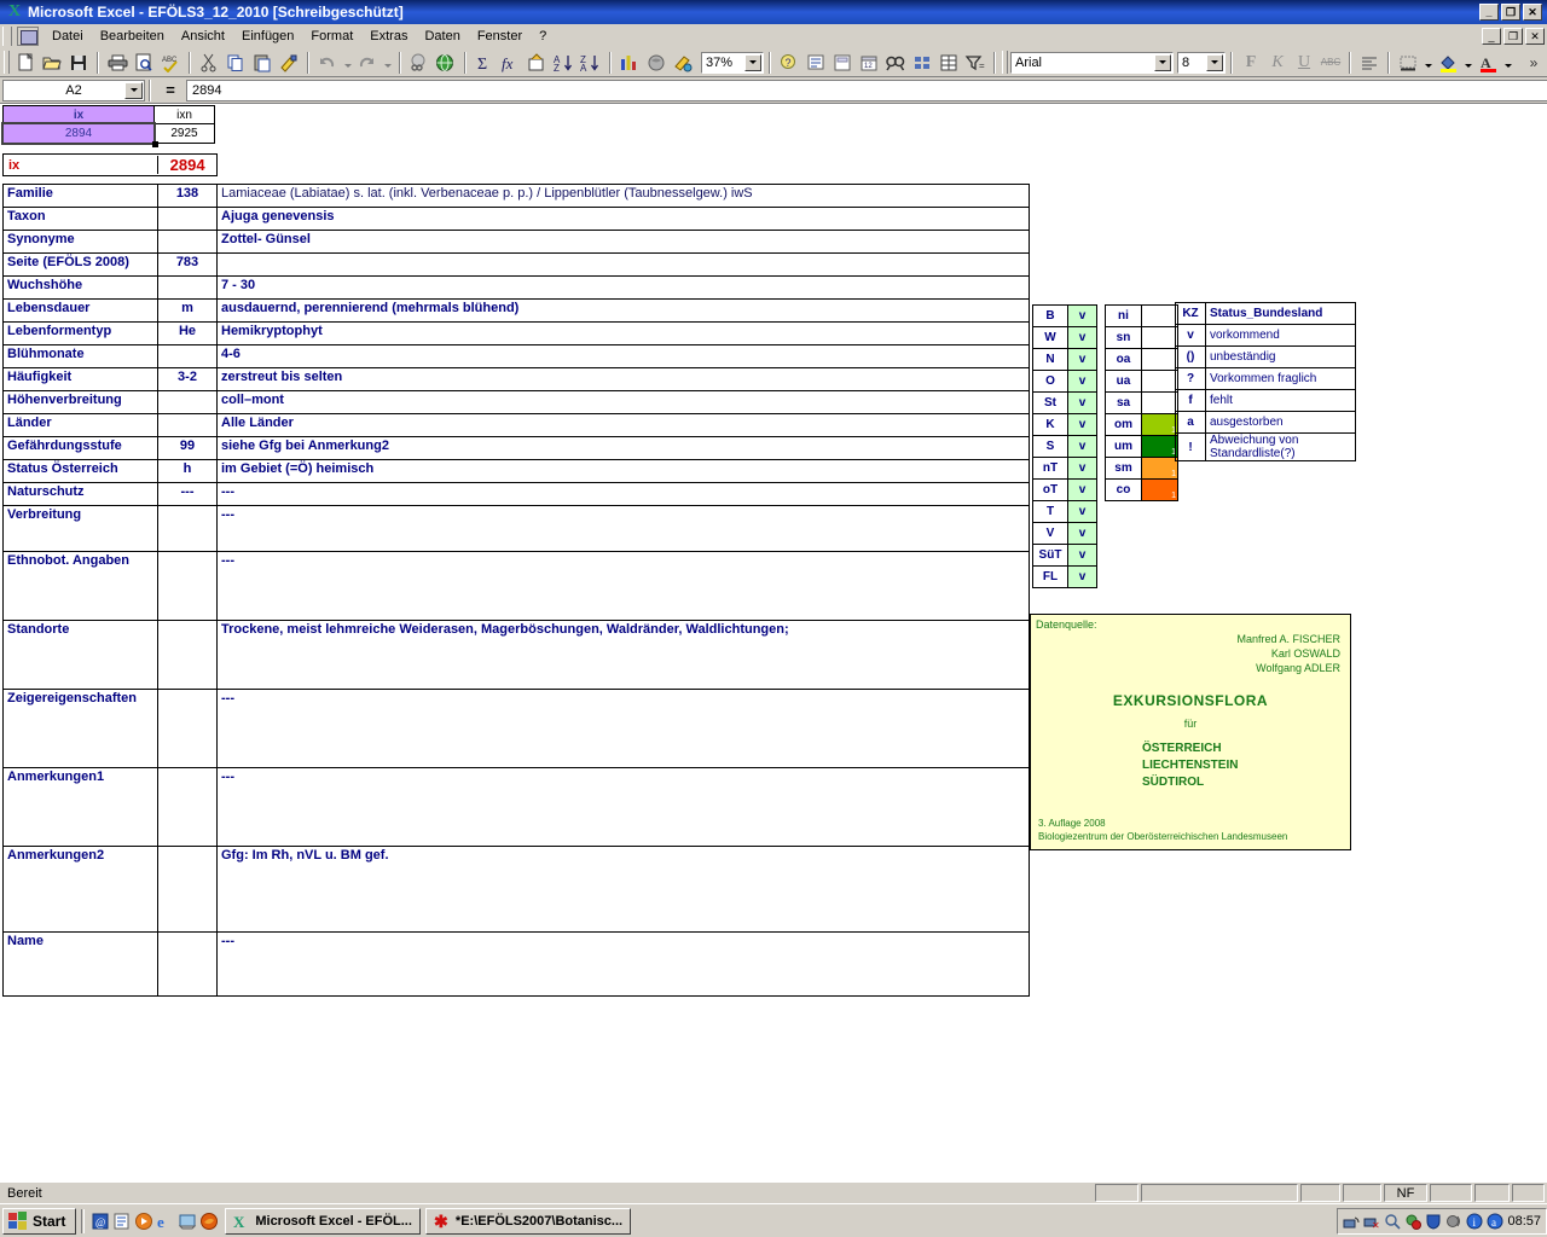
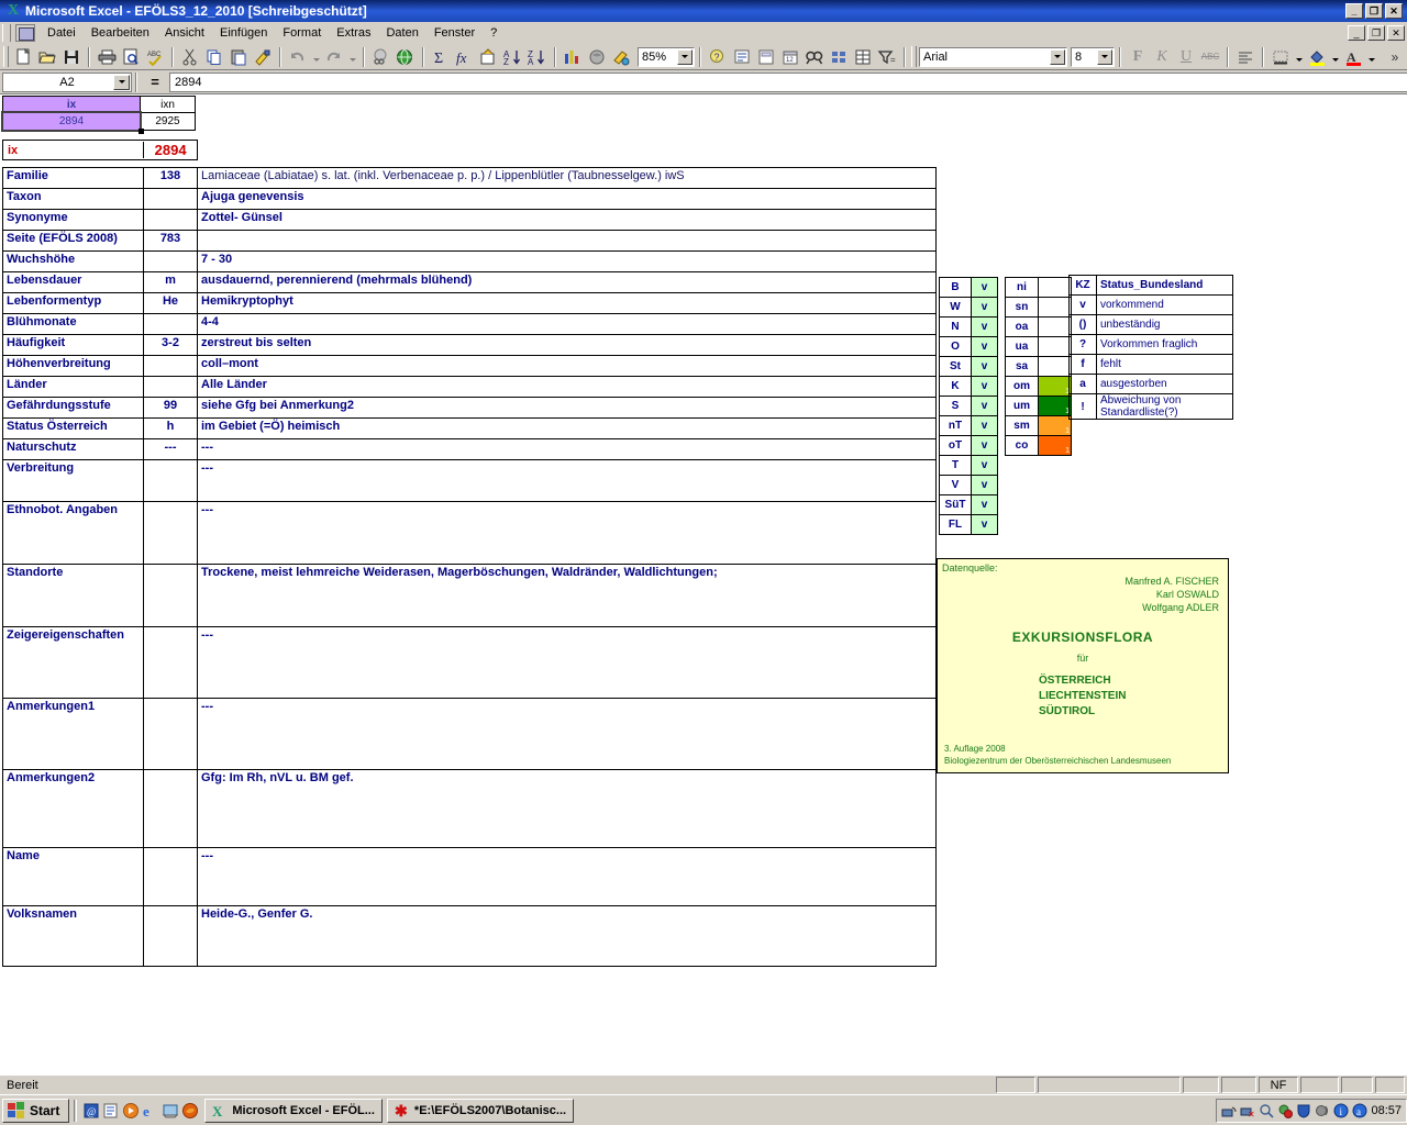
  X
  Microsoft Excel - EFÖLS3_12_2010 [Schreibgeschützt]
  _
  ❐
  ✕
  Datei
  Bearbeiten
  Ansicht
  Einfügen
  Format
  Extras
  Daten
  Fenster
  ?
  _
  ❐
  ✕
  Σ
  fx
  A
  Z
  Z
  A
- 37%
+ 85%
  ?
  =
  Arial
  8
  F
  K
  U
  ABC
  A
  »
  A2
  =
  2894
  ix
  ixn
  2894
  2925
  ix
  2894
  Familie	138	Lamiaceae (Labiatae) s. lat. (inkl. Verbenaceae p. p.) / Lippenblütler (Taubnesselgew.) iwS
  Taxon		Ajuga genevensis
  Synonyme		Zottel- Günsel
  Seite (EFÖLS 2008)	783
  Wuchshöhe		7 - 30
  Lebensdauer	m	ausdauernd, perennierend (mehrmals blühend)
  Lebenformentyp	He	Hemikryptophyt
- Blühmonate		4-6
+ Blühmonate		4-4
  Häufigkeit	3-2	zerstreut bis selten
  Höhenverbreitung		coll–mont
  Länder		Alle Länder
  Gefährdungsstufe	99	siehe Gfg bei Anmerkung2
  Status Österreich	h	im Gebiet (=Ö) heimisch
  Naturschutz	---	---
  Verbreitung		---
  Ethnobot. Angaben		---
  Standorte		Trockene, meist lehmreiche Weiderasen, Magerböschungen, Waldränder, Waldlichtungen;
  Zeigereigenschaften		---
  Anmerkungen1		---
  Anmerkungen2		Gfg: Im Rh, nVL u. BM gef.
  Name		---
+ Volksnamen		Heide-G., Genfer G.
  B	v
  W	v
  N	v
  O	v
  St	v
  K	v
  S	v
  nT	v
  oT	v
  T	v
  V	v
  SüT	v
  FL	v
  ni
  sn
  oa
  ua
  sa
  KZ	Status_Bundesland
  v	vorkommend
  ()	unbeständig
  ?	Vorkommen fraglich
  f	fehlt
  a	ausgestorben
  !	Abweichung von Standardliste(?)
  Datenquelle:
  Manfred A. FISCHER
  Karl OSWALD
  Wolfgang ADLER
  EXKURSIONSFLORA
  für
  ÖSTERREICH
  LIECHTENSTEIN
  SÜDTIROL
  3. Auflage 2008
  Biologiezentrum der Oberösterreichischen Landesmuseen
  Bereit
  NF
  Start
  @
  e
  X
  Microsoft Excel - EFÖL...
  ✱
  *E:\EFÖLS2007\Botanisc...
  ✕
  i
  a
  08:57
